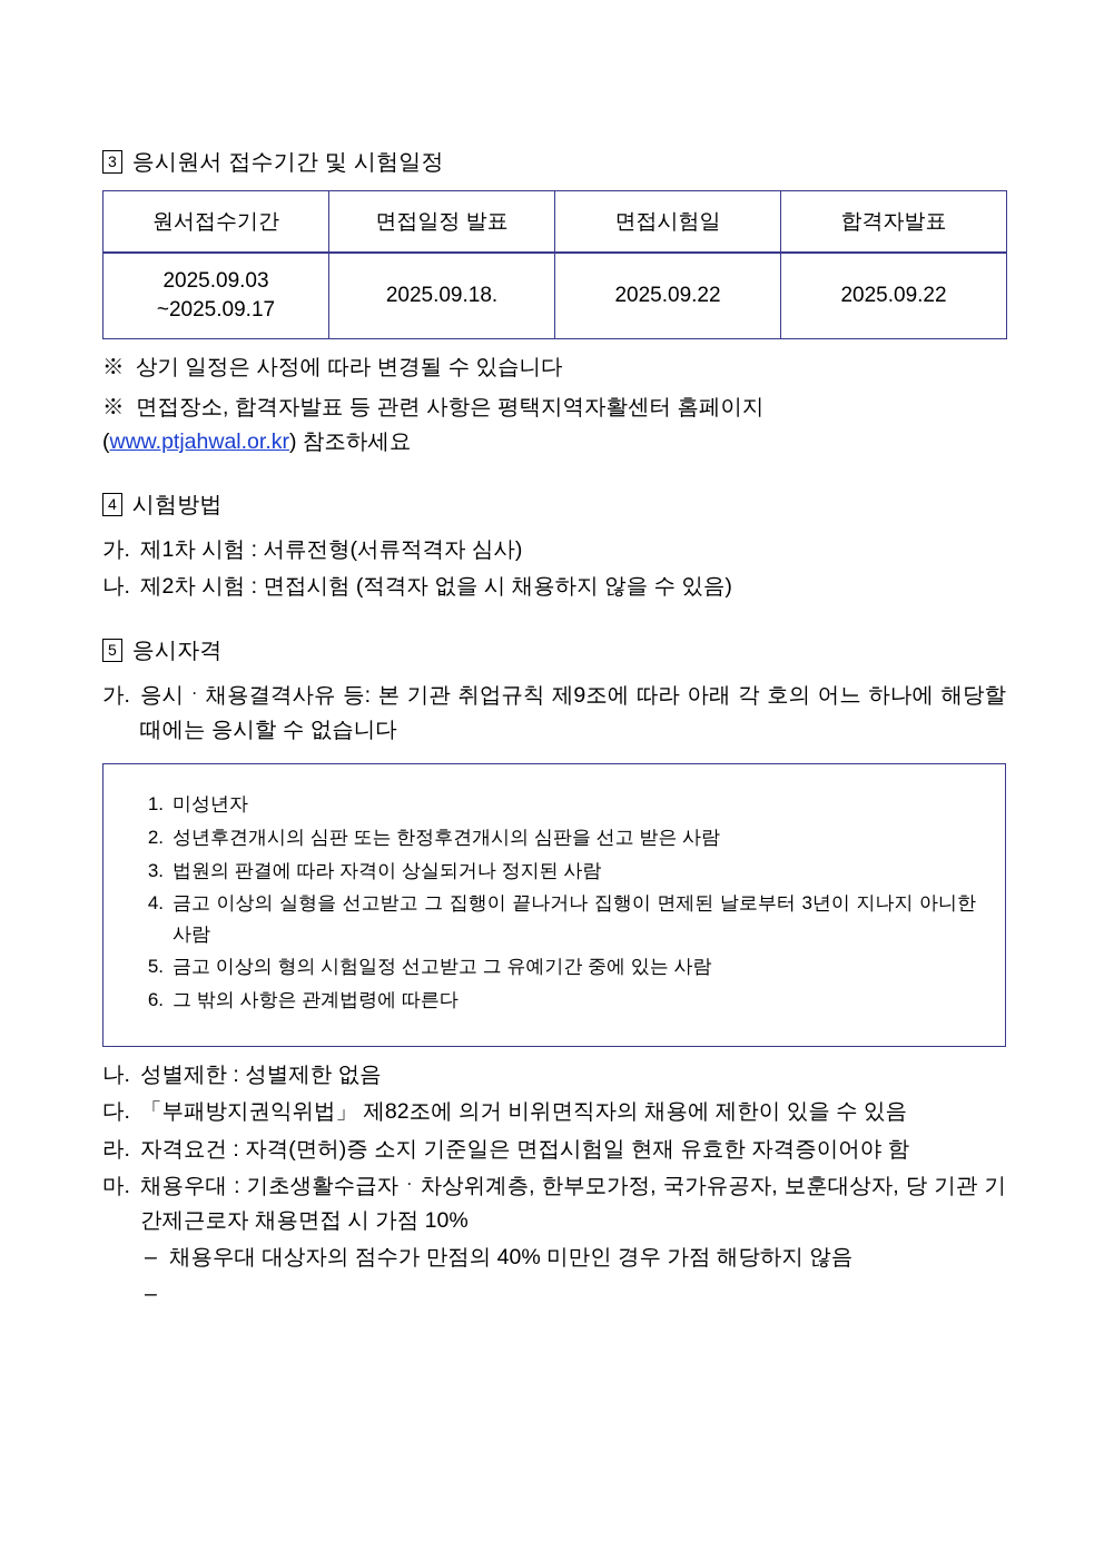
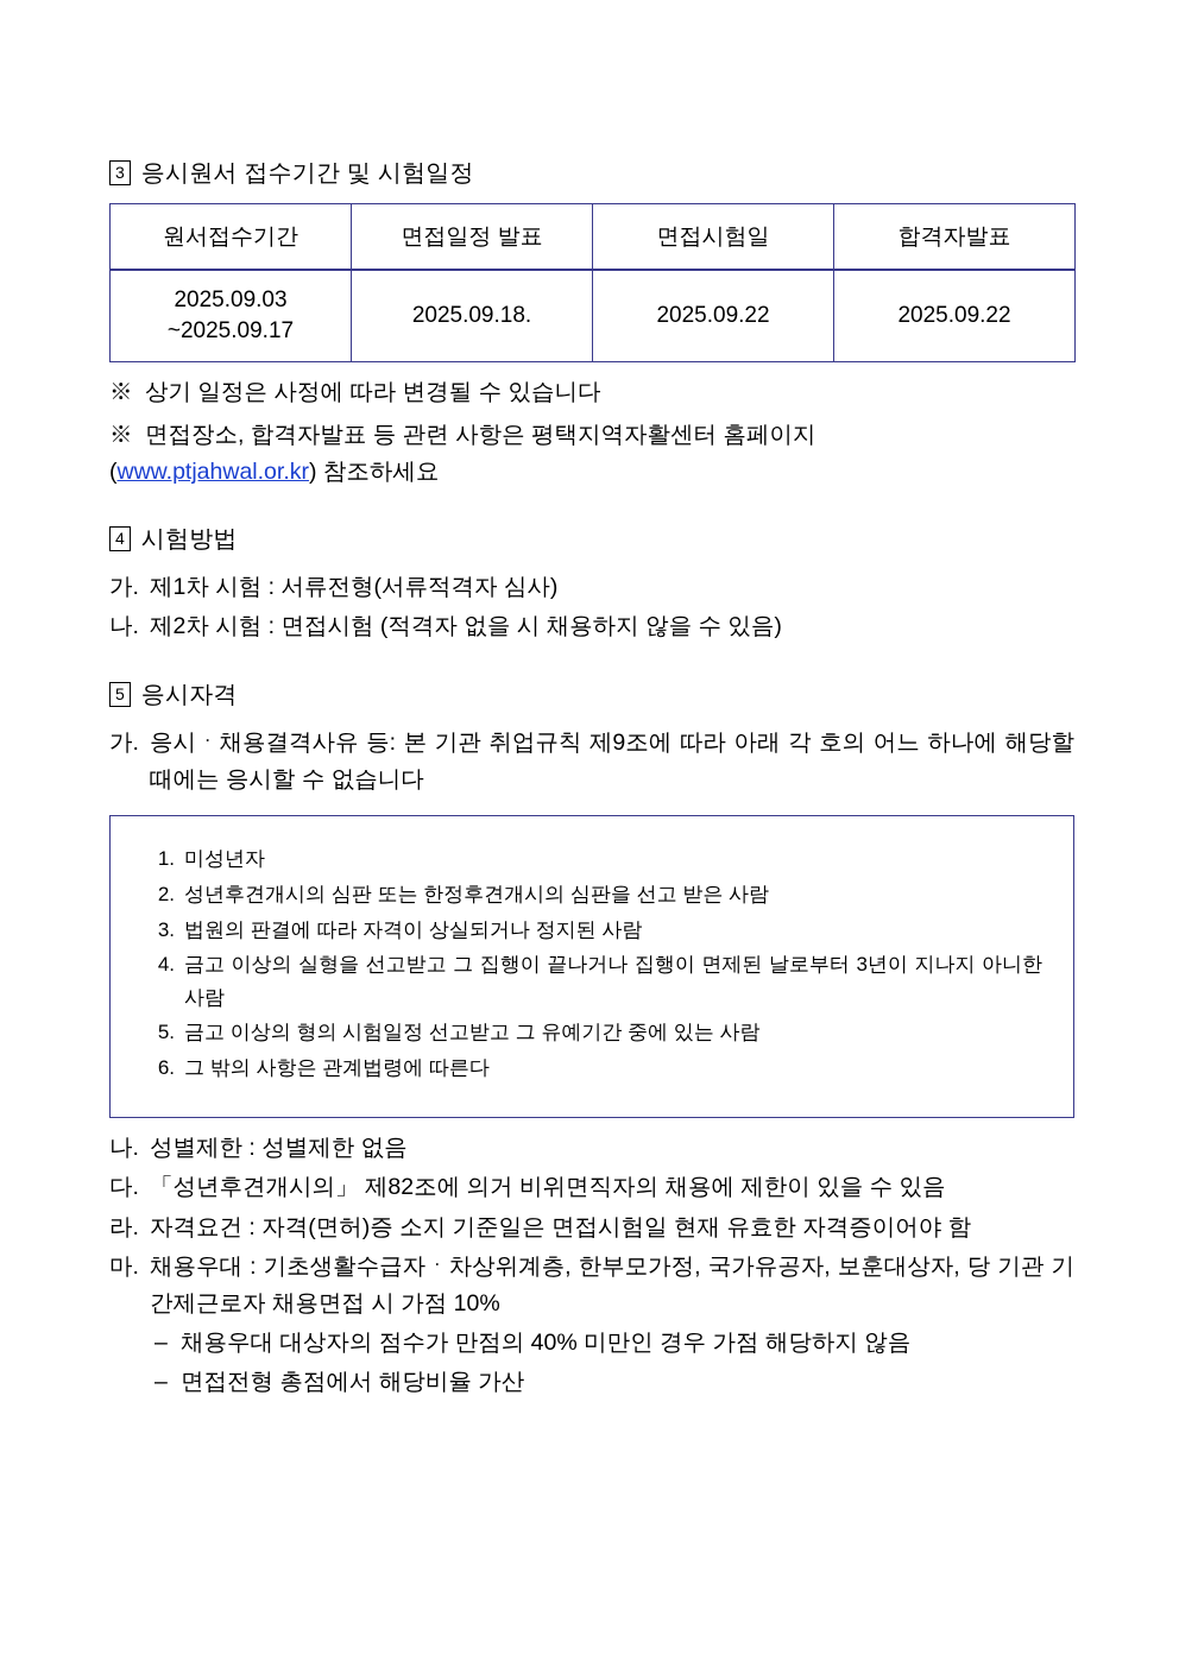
  3
  응시원서 접수기간 및 시험일정
  원서접수기간	면접일정 발표	면접시험일	합격자발표
  2025.09.03 ~2025.09.17	2025.09.18.	2025.09.22	2025.09.22
  ※
  상기 일정은 사정에 따라 변경될 수 있습니다
  ※
  면접장소, 합격자발표 등 관련 사항은 평택지역자활센터 홈페이지
  (www.ptjahwal.or.kr) 참조하세요
  4
  시험방법
  가.
  제1차 시험 : 서류전형(서류적격자 심사)
  나.
  제2차 시험 : 면접시험 (적격자 없을 시 채용하지 않을 수 있음)
  5
  응시자격
  가.
  응시ㆍ채용결격사유 등: 본 기관 취업규칙 제9조에 따라 아래 각 호의 어느 하나에 해당할 때에는 응시할 수 없습니다
  1.
  미성년자
  2.
  성년후견개시의 심판 또는 한정후견개시의 심판을 선고 받은 사람
  3.
  법원의 판결에 따라 자격이 상실되거나 정지된 사람
  4.
  금고 이상의 실형을 선고받고 그 집행이 끝나거나 집행이 면제된 날로부터 3년이 지나지 아니한 사람
  5.
  금고 이상의 형의 시험일정 선고받고 그 유예기간 중에 있는 사람
  6.
  그 밖의 사항은 관계법령에 따른다
  나.
  성별제한 : 성별제한 없음
  다.
- 「부패방지권익위법」 제82조에 의거 비위면직자의 채용에 제한이 있을 수 있음
+ 「성년후견개시의」 제82조에 의거 비위면직자의 채용에 제한이 있을 수 있음
  라.
  자격요건 : 자격(면허)증 소지 기준일은 면접시험일 현재 유효한 자격증이어야 함
  마.
  채용우대 : 기초생활수급자ㆍ차상위계층, 한부모가정, 국가유공자, 보훈대상자, 당 기관 기간제근로자 채용면접 시 가점 10%
  –
  채용우대 대상자의 점수가 만점의 40% 미만인 경우 가점 해당하지 않음
  –
+ 면접전형 총점에서 해당비율 가산
